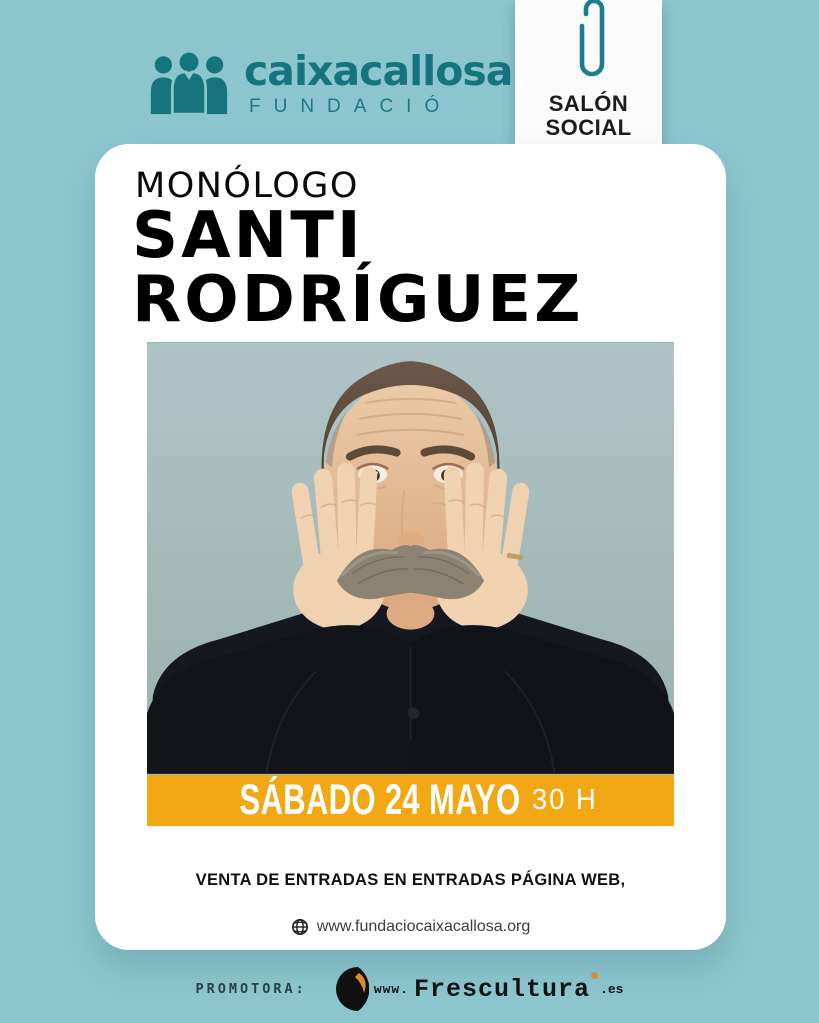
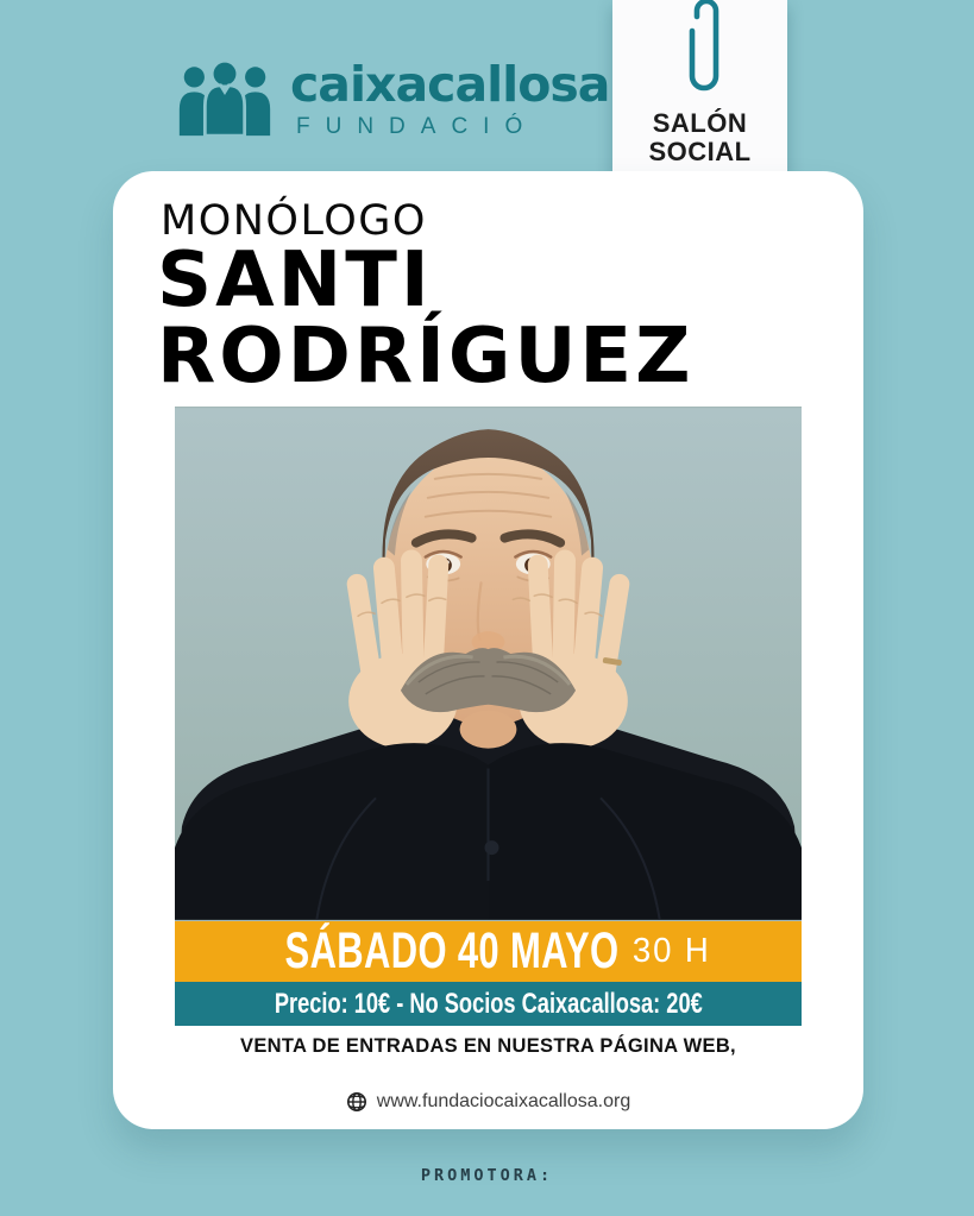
  caixacallosa
  FUNDACIÓ
  SALÓN
  SOCIAL
  MONÓLOGO
  SANTI
  RODRÍGUEZ
- SÁBADO 24 MAYO
+ SÁBADO 40 MAYO
  30 H
+ Precio: 10€ - No Socios Caixacallosa: 20€
- VENTA DE ENTRADAS EN ENTRADAS PÁGINA WEB,
+ VENTA DE ENTRADAS EN NUESTRA PÁGINA WEB,
  www.fundaciocaixacallosa.org
  PROMOTORA:
- www.
- Frescultura
- .es
